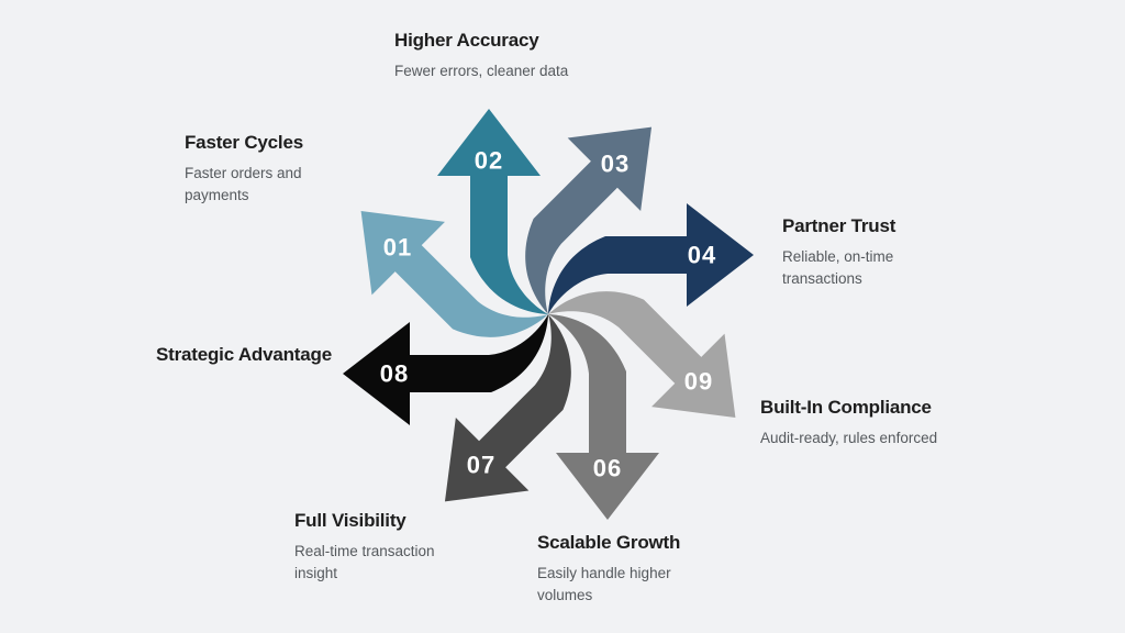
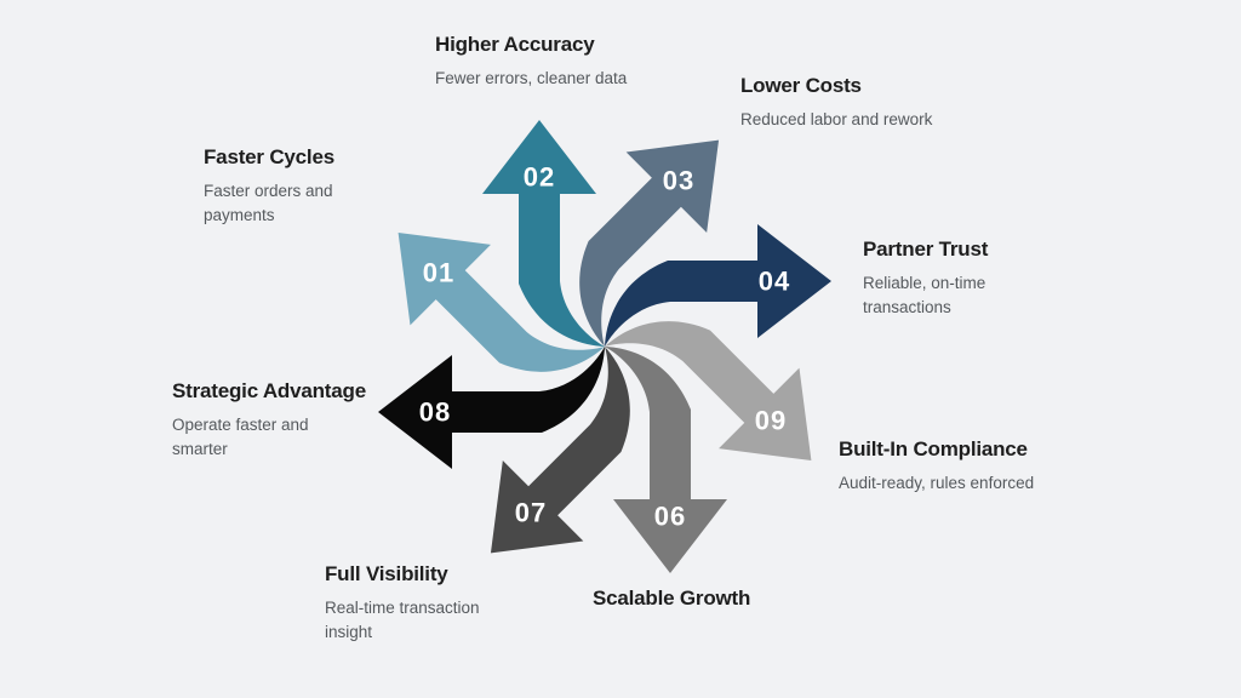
  01
  02
  03
  04
  09
  06
  07
  08
  Faster Cycles
  Faster orders and
  payments
  Higher Accuracy
  Fewer errors, cleaner data
+ Lower Costs
+ Reduced labor and rework
  Partner Trust
  Reliable, on-time
  transactions
  Built-In Compliance
  Audit-ready, rules enforced
  Scalable Growth
- Easily handle higher
- volumes
  Full Visibility
  Real-time transaction
  insight
  Strategic Advantage
+ Operate faster and
+ smarter
